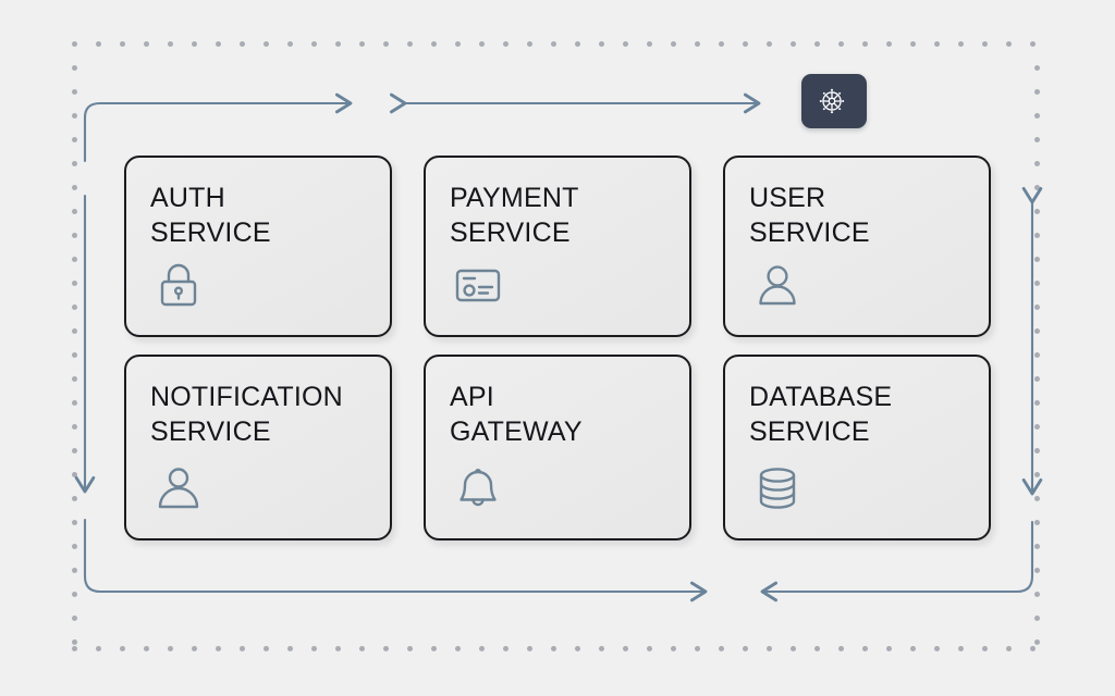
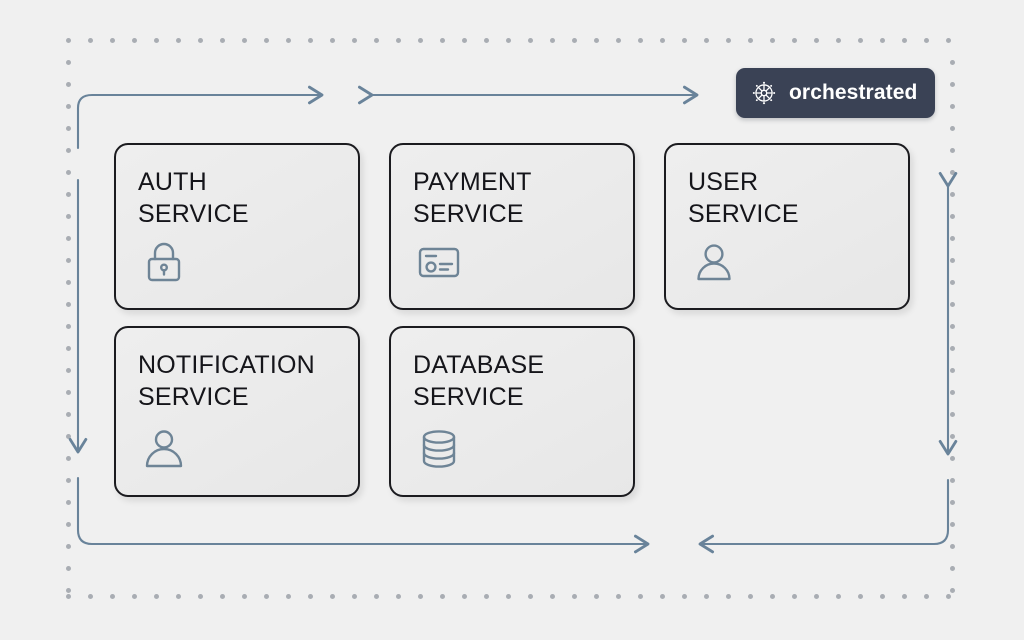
+ orchestrated
  AUTH
  SERVICE
  PAYMENT
  SERVICE
  USER
  SERVICE
  NOTIFICATION
  SERVICE
- API
- GATEWAY
  DATABASE
  SERVICE
